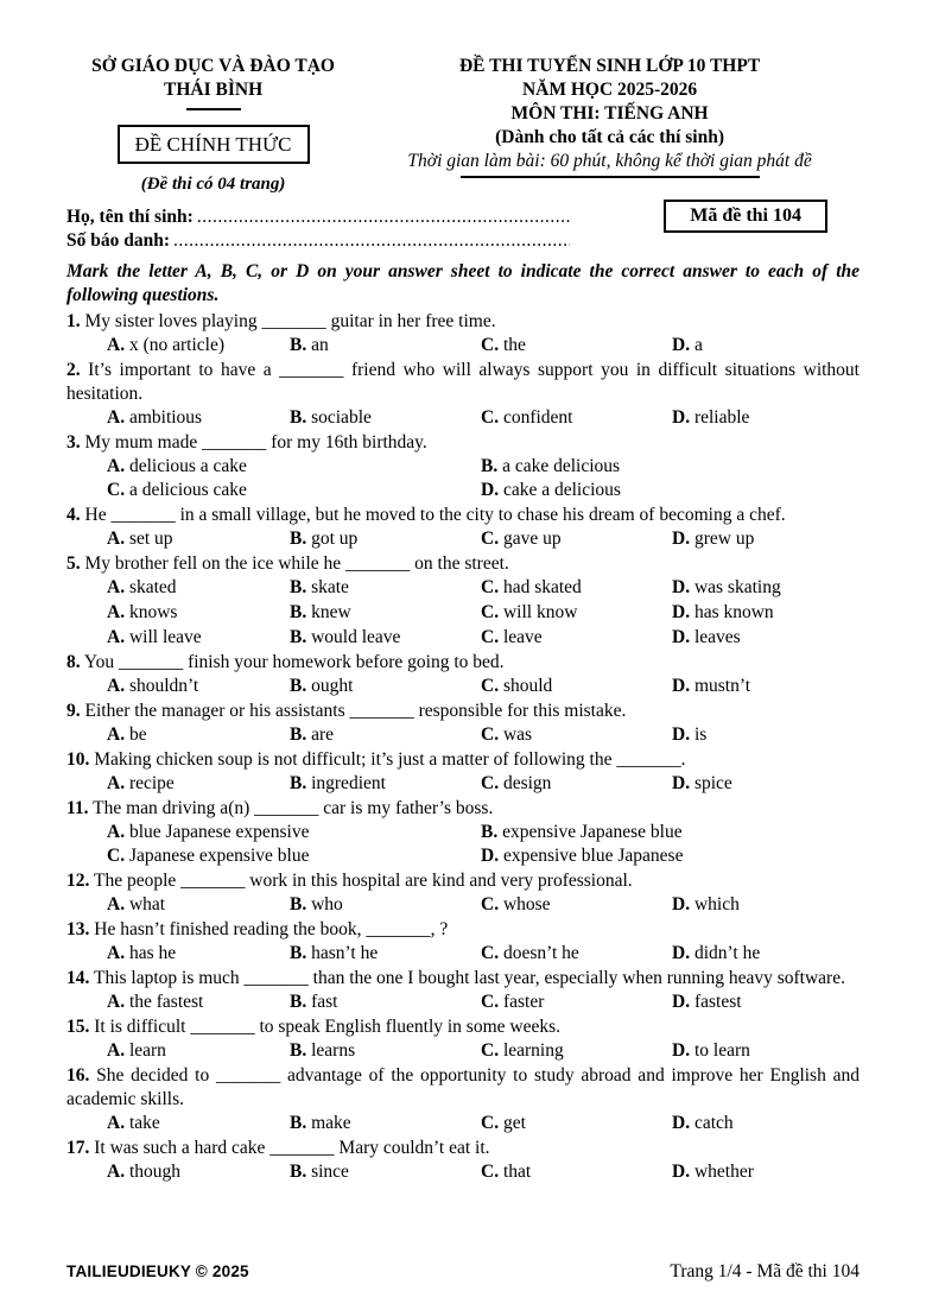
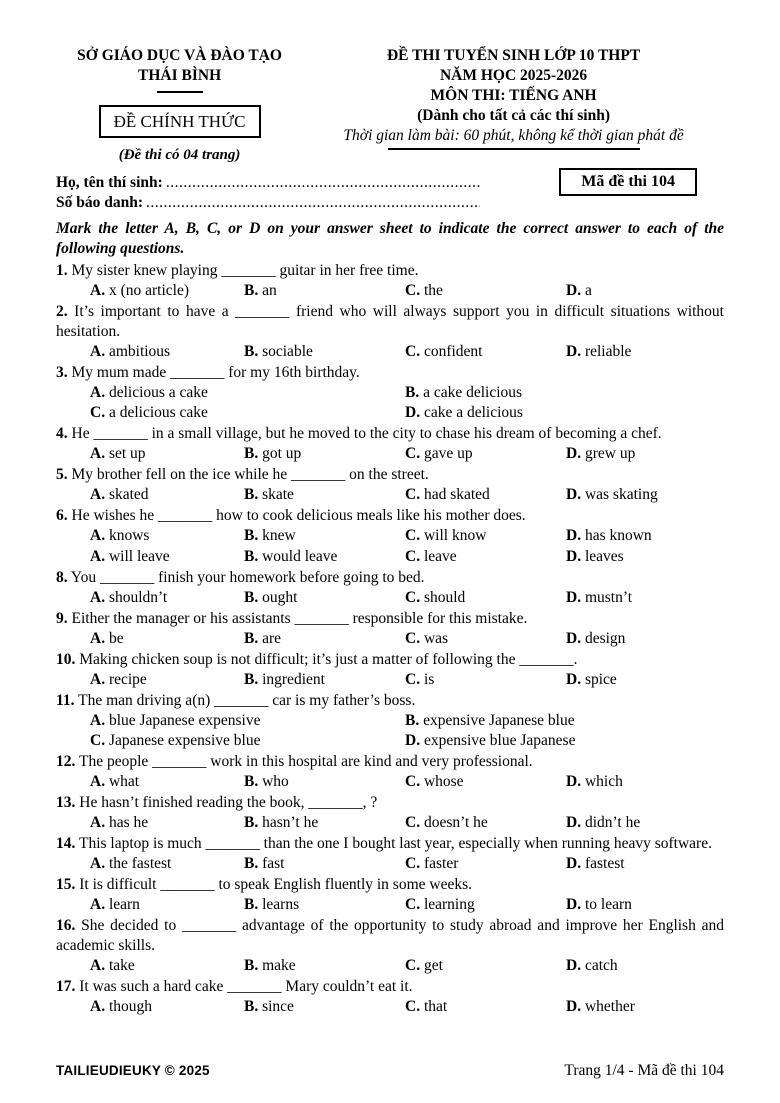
  SỞ GIÁO DỤC VÀ ĐÀO TẠO
  THÁI BÌNH
  ĐỀ CHÍNH THỨC
  (Đề thi có 04 trang)
  ĐỀ THI TUYỂN SINH LỚP 10 THPT
  NĂM HỌC 2025-2026
  MÔN THI: TIẾNG ANH
  (Dành cho tất cả các thí sinh)
  Thời gian làm bài: 60 phút, không kể thời gian phát đề
  Họ, tên thí sinh:
  Số báo danh:
  Mã đề thi 104
  Mark the letter A, B, C, or D on your answer sheet to indicate the correct answer to each of the following questions.
- 1. My sister loves playing _______ guitar in her free time.
+ 1. My sister knew playing _______ guitar in her free time.
  A. x (no article)
  B. an
  C. the
  D. a
  2. It’s important to have a _______ friend who will always support you in difficult situations without hesitation.
  A. ambitious
  B. sociable
  C. confident
  D. reliable
  3. My mum made _______ for my 16th birthday.
  A. delicious a cake
  B. a cake delicious
  C. a delicious cake
  D. cake a delicious
  4. He _______ in a small village, but he moved to the city to chase his dream of becoming a chef.
  A. set up
  B. got up
  C. gave up
  D. grew up
  5. My brother fell on the ice while he _______ on the street.
  A. skated
  B. skate
  C. had skated
  D. was skating
+ 6. He wishes he _______ how to cook delicious meals like his mother does.
  A. knows
  B. knew
  C. will know
  D. has known
  A. will leave
  B. would leave
  C. leave
  D. leaves
  8. You _______ finish your homework before going to bed.
  A. shouldn’t
  B. ought
  C. should
  D. mustn’t
  9. Either the manager or his assistants _______ responsible for this mistake.
  A. be
  B. are
  C. was
- D. is
+ D. design
  10. Making chicken soup is not difficult; it’s just a matter of following the _______.
  A. recipe
  B. ingredient
- C. design
+ C. is
  D. spice
  11. The man driving a(n) _______ car is my father’s boss.
  A. blue Japanese expensive
  B. expensive Japanese blue
  C. Japanese expensive blue
  D. expensive blue Japanese
  12. The people _______ work in this hospital are kind and very professional.
  A. what
  B. who
  C. whose
  D. which
  13. He hasn’t finished reading the book, _______, ?
  A. has he
  B. hasn’t he
  C. doesn’t he
  D. didn’t he
  14. This laptop is much _______ than the one I bought last year, especially when running heavy software.
  A. the fastest
  B. fast
  C. faster
  D. fastest
  15. It is difficult _______ to speak English fluently in some weeks.
  A. learn
  B. learns
  C. learning
  D. to learn
  16. She decided to _______ advantage of the opportunity to study abroad and improve her English and academic skills.
  A. take
  B. make
  C. get
  D. catch
  17. It was such a hard cake _______ Mary couldn’t eat it.
  A. though
  B. since
  C. that
  D. whether
  TAILIEUDIEUKY © 2025
  Trang 1/4 - Mã đề thi 104
